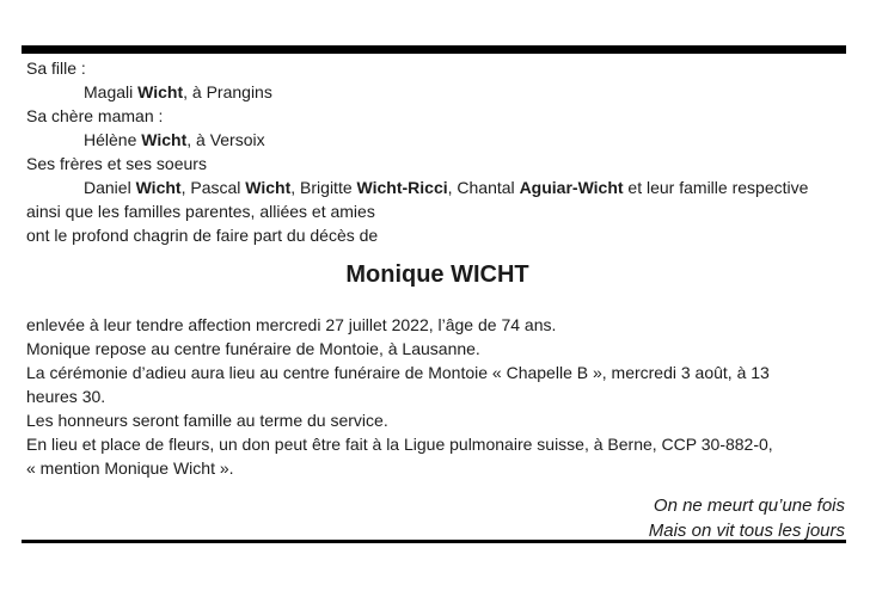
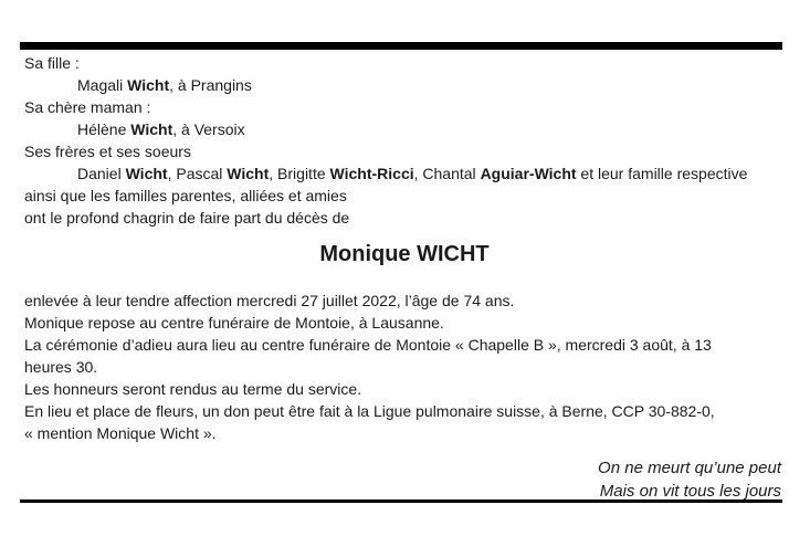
  Sa fille :
  Magali Wicht, à Prangins
  Sa chère maman :
  Hélène Wicht, à Versoix
  Ses frères et ses soeurs
  Daniel Wicht, Pascal Wicht, Brigitte Wicht-Ricci, Chantal Aguiar-Wicht et leur famille respective
  ainsi que les familles parentes, alliées et amies
  ont le profond chagrin de faire part du décès de
  Monique WICHT
  enlevée à leur tendre affection mercredi 27 juillet 2022, l’âge de 74 ans.
  Monique repose au centre funéraire de Montoie, à Lausanne.
  La cérémonie d’adieu aura lieu au centre funéraire de Montoie « Chapelle B », mercredi 3 août, à 13
  heures 30.
- Les honneurs seront famille au terme du service.
+ Les honneurs seront rendus au terme du service.
  En lieu et place de fleurs, un don peut être fait à la Ligue pulmonaire suisse, à Berne, CCP 30-882-0,
  « mention Monique Wicht ».
- On ne meurt qu’une fois
+ On ne meurt qu’une peut
  Mais on vit tous les jours
